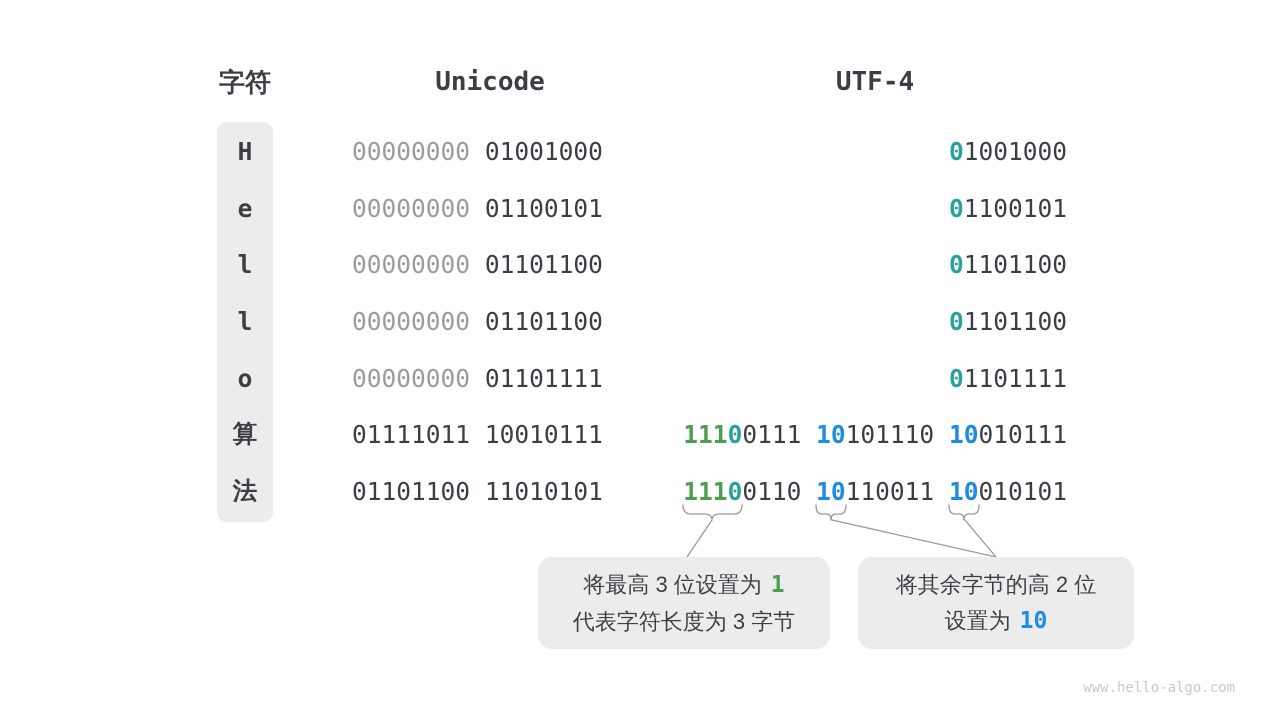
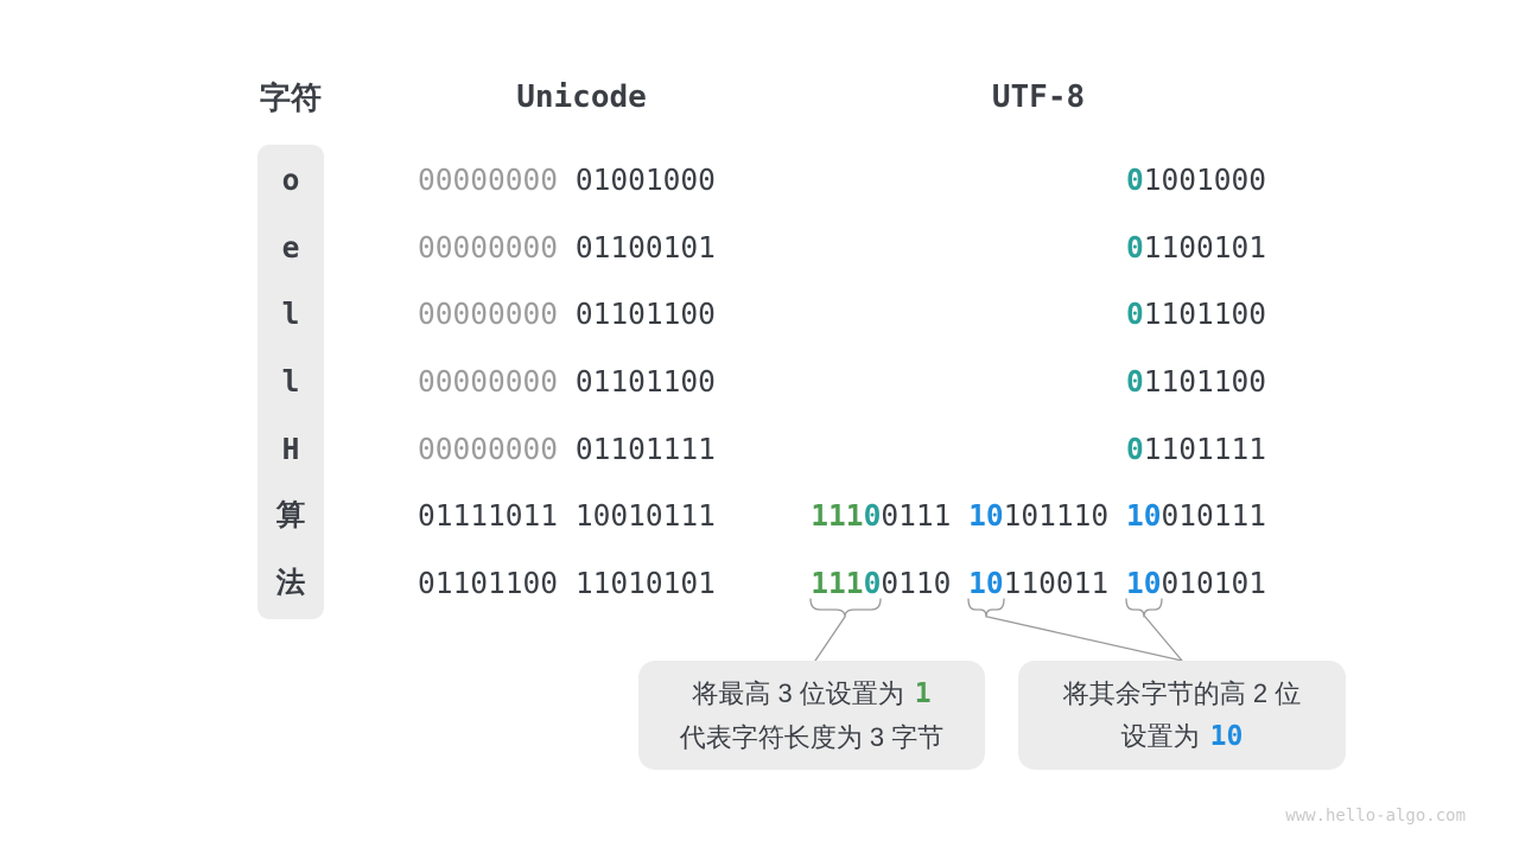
  字符
  Unicode
- UTF-4
+ UTF-8
- H
+ o
  00000000
  01001000
  01001000
  e
  00000000
  01100101
  01100101
  l
  00000000
  01101100
  01101100
  l
  00000000
  01101100
  01101100
- o
+ H
  00000000
  01101111
  01101111
  算
  01111011
  10010111
  11100111
  10101110
  10010111
  法
  01101100
  11010101
  11100110
  10110011
  10010101
  将最高 3 位设置为 1
  代表字符长度为 3 字节
  将其余字节的高 2 位
  设置为 10
  www.hello-algo.com
